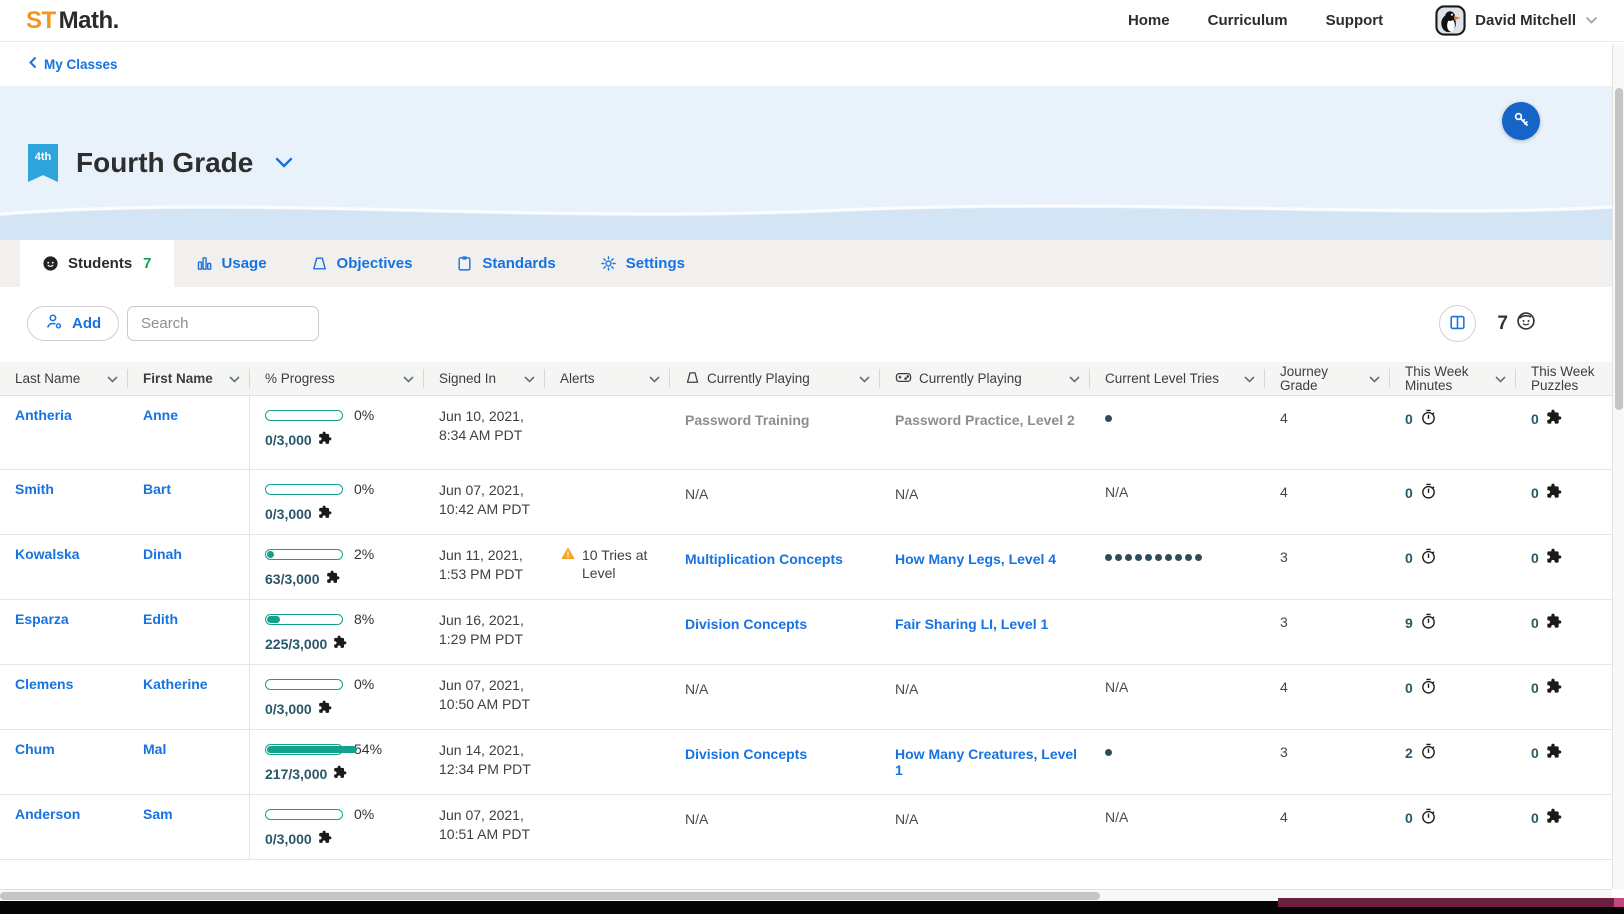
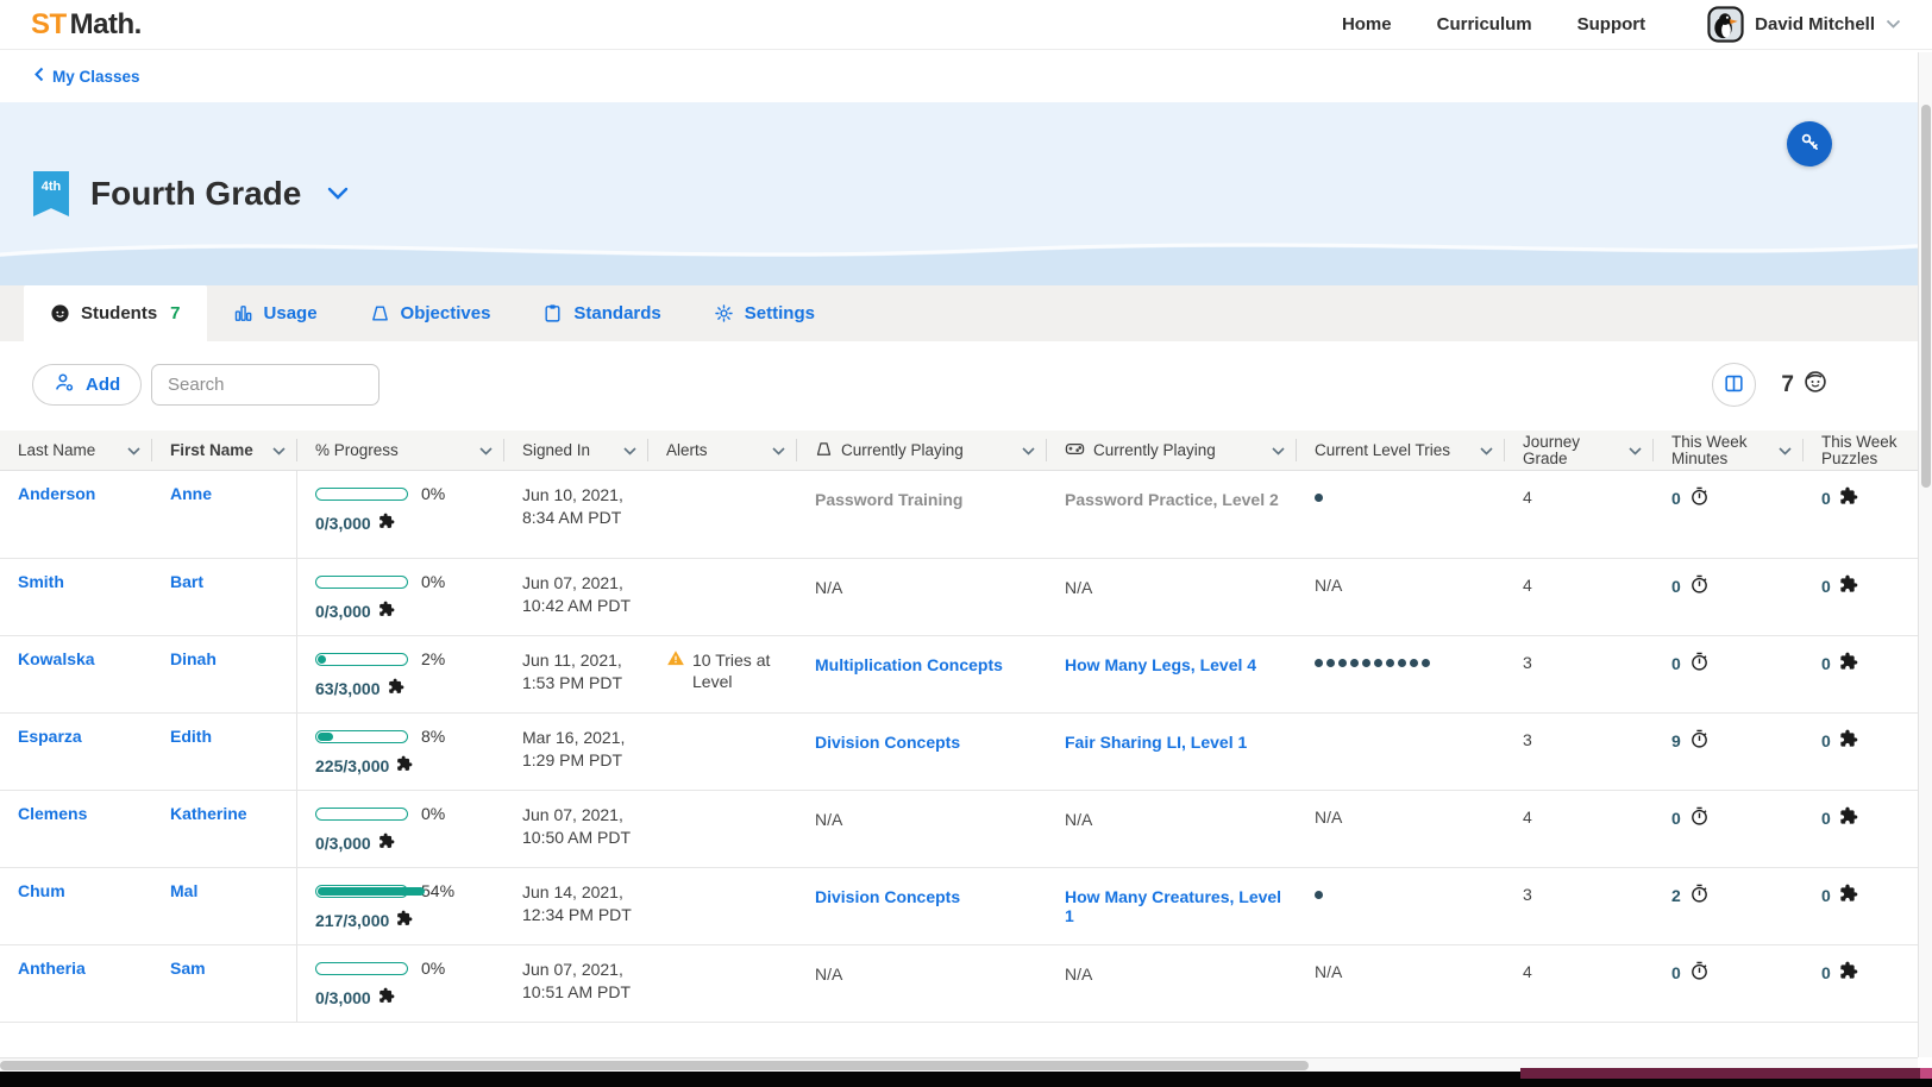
  ST
  Math.
  Home
  Curriculum
  Support
  David Mitchell
  My Classes
  4th
  Fourth Grade
  Students
  7
  Usage
  Objectives
  Standards
  Settings
  Add
  Search
  7
  Last Name
  First Name
  % Progress
  Signed In
  Alerts
  Currently Playing
  Currently Playing
  Current Level Tries
  Journey Grade
  This Week Minutes
  This Week Puzzles
- Antheria
+ Anderson
  Anne
  0%
  0/3,000
  Jun 10, 2021,
  8:34 AM PDT
  Password Training
  Password Practice, Level 2
  4
  0
  0
  Smith
  Bart
  0%
  0/3,000
  Jun 07, 2021,
  10:42 AM PDT
  N/A
  N/A
  N/A
  4
  0
  0
  Kowalska
  Dinah
  2%
  63/3,000
  Jun 11, 2021,
  1:53 PM PDT
  10 Tries at Level
  Multiplication Concepts
  How Many Legs, Level 4
  3
  0
  0
  Esparza
  Edith
  8%
  225/3,000
- Jun 16, 2021,
+ Mar 16, 2021,
  1:29 PM PDT
  Division Concepts
  Fair Sharing LI, Level 1
  3
  9
  0
  Clemens
  Katherine
  0%
  0/3,000
  Jun 07, 2021,
  10:50 AM PDT
  N/A
  N/A
  N/A
  4
  0
  0
  Chum
  Mal
  54%
  217/3,000
  Jun 14, 2021,
  12:34 PM PDT
  Division Concepts
  How Many Creatures, Level 1
  3
  2
  0
- Anderson
+ Antheria
  Sam
  0%
  0/3,000
  Jun 07, 2021,
  10:51 AM PDT
  N/A
  N/A
  N/A
  4
  0
  0
